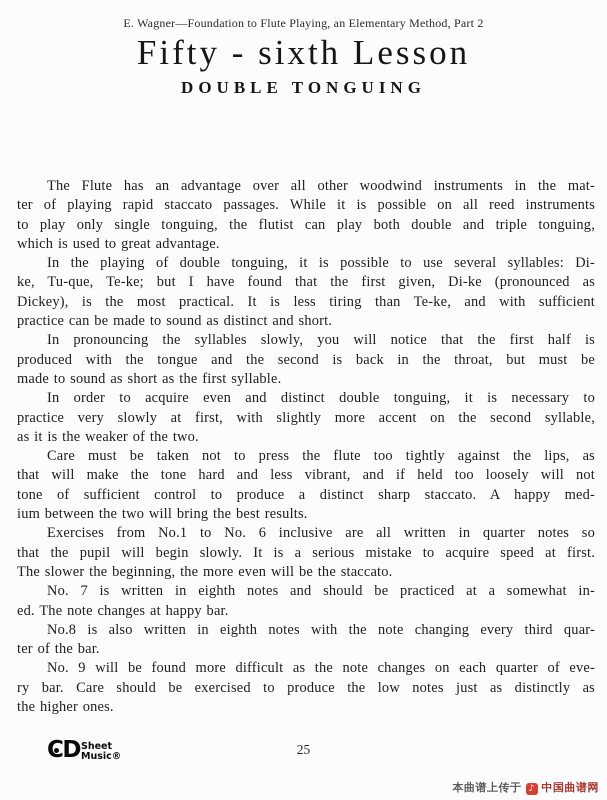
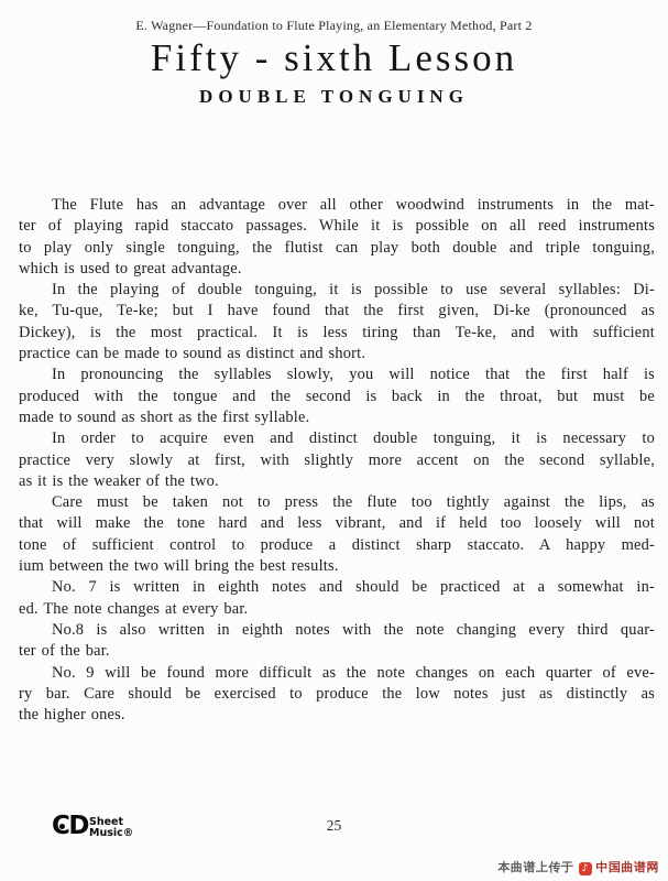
  E. Wagner—Foundation to Flute Playing, an Elementary Method, Part 2
  Fifty - sixth Lesson
  DOUBLE TONGUING
  The Flute has an advantage over all other woodwind instruments in the mat-
  ter of playing rapid staccato passages. While it is possible on all reed instruments
  to play only single tonguing, the flutist can play both double and triple tonguing,
  which is used to great advantage.
  In the playing of double tonguing, it is possible to use several syllables: Di-
  ke, Tu-que, Te-ke; but I have found that the first given, Di-ke (pronounced as
  Dickey), is the most practical. It is less tiring than Te-ke, and with sufficient
  practice can be made to sound as distinct and short.
  In pronouncing the syllables slowly, you will notice that the first half is
  produced with the tongue and the second is back in the throat, but must be
  made to sound as short as the first syllable.
  In order to acquire even and distinct double tonguing, it is necessary to
  practice very slowly at first, with slightly more accent on the second syllable,
  as it is the weaker of the two.
  Care must be taken not to press the flute too tightly against the lips, as
  that will make the tone hard and less vibrant, and if held too loosely will not
  tone of sufficient control to produce a distinct sharp staccato. A happy med-
  ium between the two will bring the best results.
- Exercises from No.1 to No. 6 inclusive are all written in quarter notes so
- that the pupil will begin slowly. It is a serious mistake to acquire speed at first.
- The slower the beginning, the more even will be the staccato.
  No. 7 is written in eighth notes and should be practiced at a somewhat in-
- ed. The note changes at happy bar.
+ ed. The note changes at every bar.
  No.8 is also written in eighth notes with the note changing every third quar-
  ter of the bar.
  No. 9 will be found more difficult as the note changes on each quarter of eve-
  ry bar. Care should be exercised to produce the low notes just as distinctly as
  the higher ones.
  Sheet
  Music®
  25
  本曲谱上传于
  ♪
  中国曲谱网
